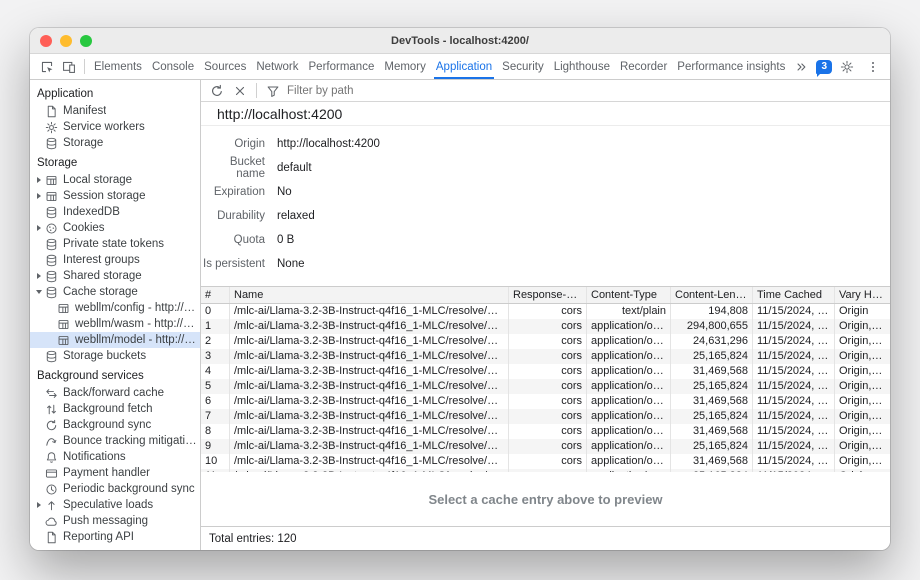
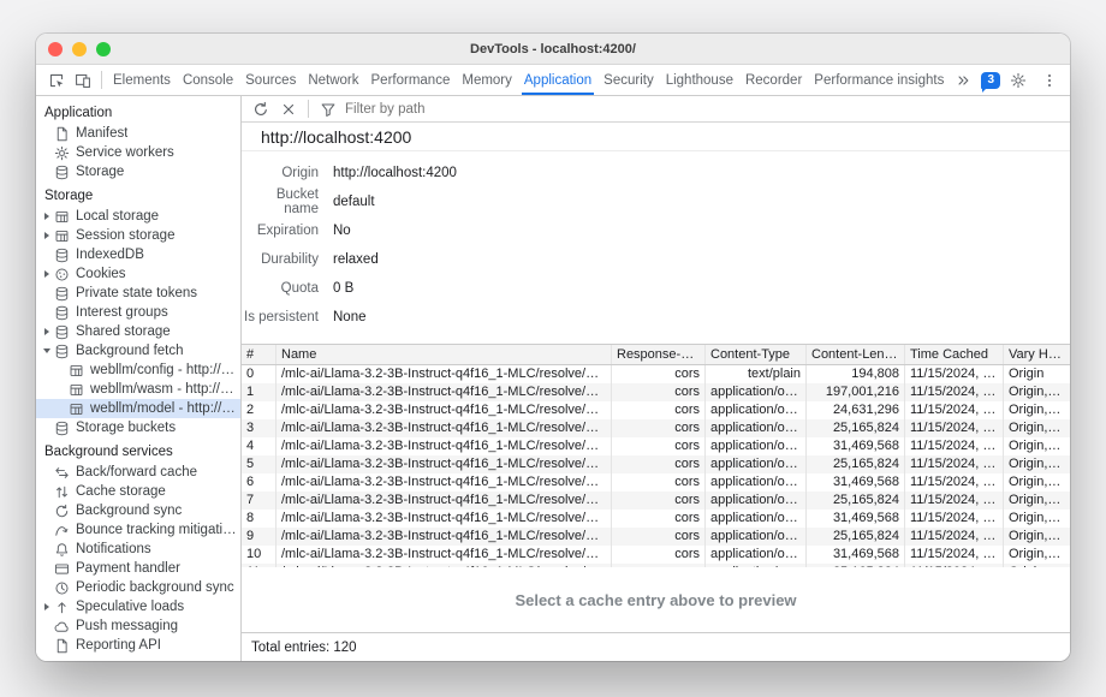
  DevTools - localhost:4200/
  Elements
  Console
  Sources
  Network
  Performance
  Memory
  Application
  Security
  Lighthouse
  Recorder
  Performance insights
  3
  Application
  Manifest
  Service workers
  Storage
  Storage
  Local storage
  Session storage
  IndexedDB
  Cookies
  Private state tokens
  Interest groups
  Shared storage
- Cache storage
+ Background fetch
  webllm/config - http://loc
  webllm/wasm - http://loc
  webllm/model - http://loc
  Storage buckets
  Background services
  Back/forward cache
- Background fetch
+ Cache storage
  Background sync
  Bounce tracking mitigation
  Notifications
  Payment handler
  Periodic background sync
  Speculative loads
  Push messaging
  Reporting API
  Filter by path
  http://localhost:4200
  Origin
  http://localhost:4200
  Bucket name
  default
  Expiration
  No
  Durability
  relaxed
  Quota
  0 B
  Is persistent
  None
  #
  Name
  Response-Typ
  Content-Type
  Content-Length
  Time Cached
  Vary Head
  0
  /mlc-ai/Llama-3.2-3B-Instruct-q4f16_1-MLC/resolve/main
  cors
  text/plain
  194,808
  11/15/2024, 10
  Origin
  1
  /mlc-ai/Llama-3.2-3B-Instruct-q4f16_1-MLC/resolve/main
  cors
  application/oc…
- 294,800,655
+ 197,001,216
  11/15/2024, 10
  Origin,Acc
  2
  /mlc-ai/Llama-3.2-3B-Instruct-q4f16_1-MLC/resolve/main
  cors
  application/oc…
  24,631,296
  11/15/2024, 10
  Origin,Acc
  3
  /mlc-ai/Llama-3.2-3B-Instruct-q4f16_1-MLC/resolve/main
  cors
  application/oc…
  25,165,824
  11/15/2024, 10
  Origin,Acc
  4
  /mlc-ai/Llama-3.2-3B-Instruct-q4f16_1-MLC/resolve/main
  cors
  application/oc…
  31,469,568
  11/15/2024, 10
  Origin,Acc
  5
  /mlc-ai/Llama-3.2-3B-Instruct-q4f16_1-MLC/resolve/main
  cors
  application/oc…
  25,165,824
  11/15/2024, 10
  Origin,Acc
  6
  /mlc-ai/Llama-3.2-3B-Instruct-q4f16_1-MLC/resolve/main
  cors
  application/oc…
  31,469,568
  11/15/2024, 10
  Origin,Acc
  7
  /mlc-ai/Llama-3.2-3B-Instruct-q4f16_1-MLC/resolve/main
  cors
  application/oc…
  25,165,824
  11/15/2024, 10
  Origin,Acc
  8
  /mlc-ai/Llama-3.2-3B-Instruct-q4f16_1-MLC/resolve/main
  cors
  application/oc…
  31,469,568
  11/15/2024, 10
  Origin,Acc
  9
  /mlc-ai/Llama-3.2-3B-Instruct-q4f16_1-MLC/resolve/main
  cors
  application/oc…
  25,165,824
  11/15/2024, 10
  Origin,Acc
  10
  /mlc-ai/Llama-3.2-3B-Instruct-q4f16_1-MLC/resolve/main
  cors
  application/oc…
  31,469,568
  11/15/2024, 10
  Origin,Acc
  Select a cache entry above to preview
  Total entries: 120
